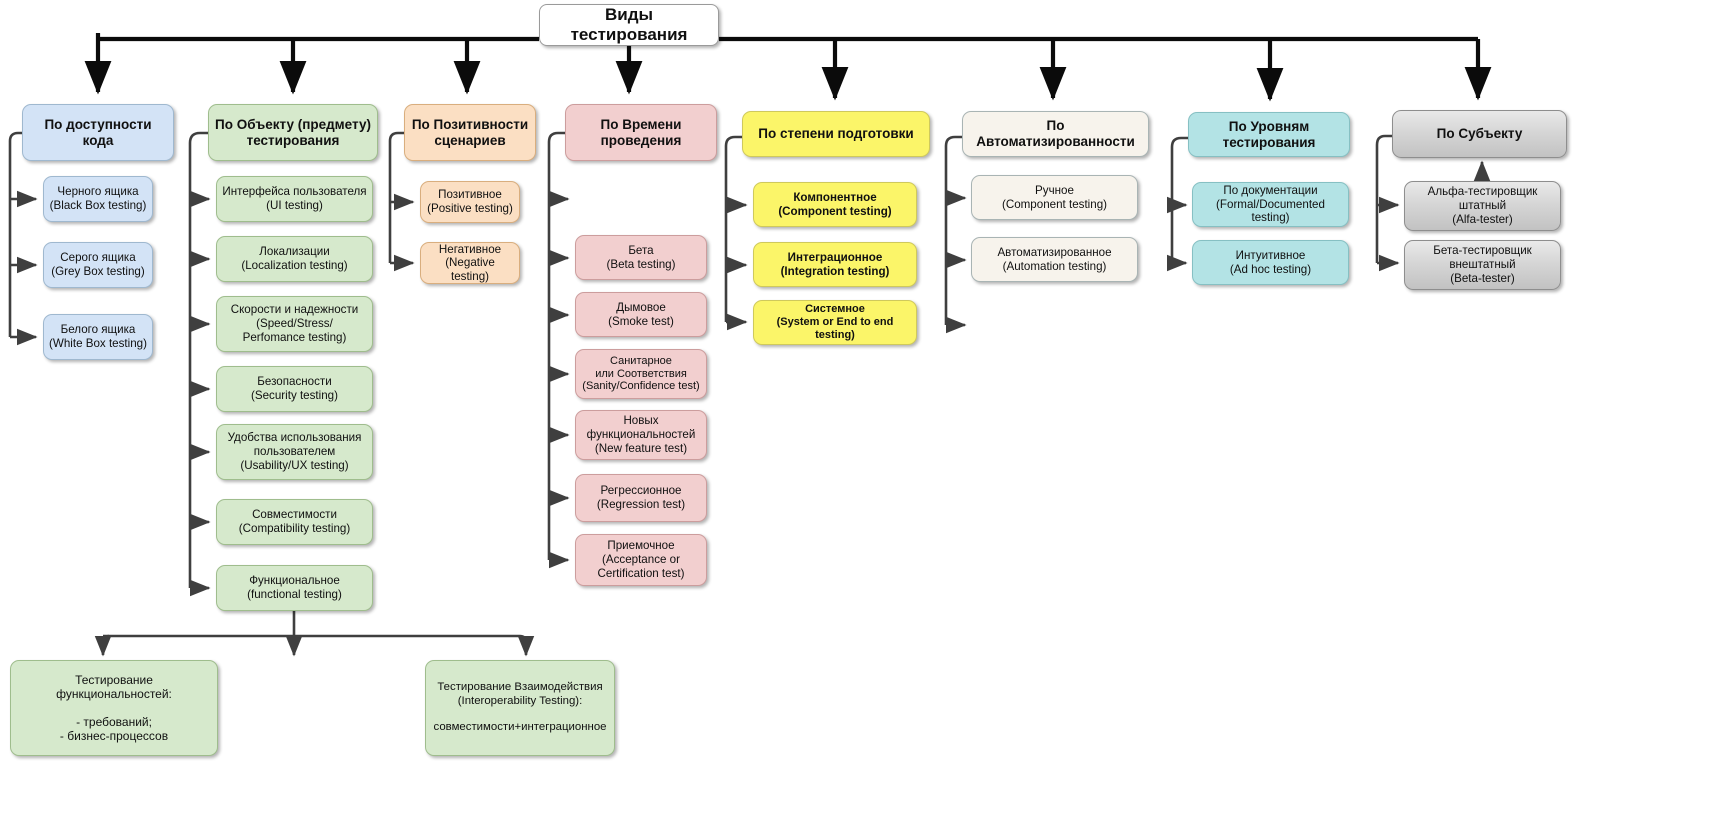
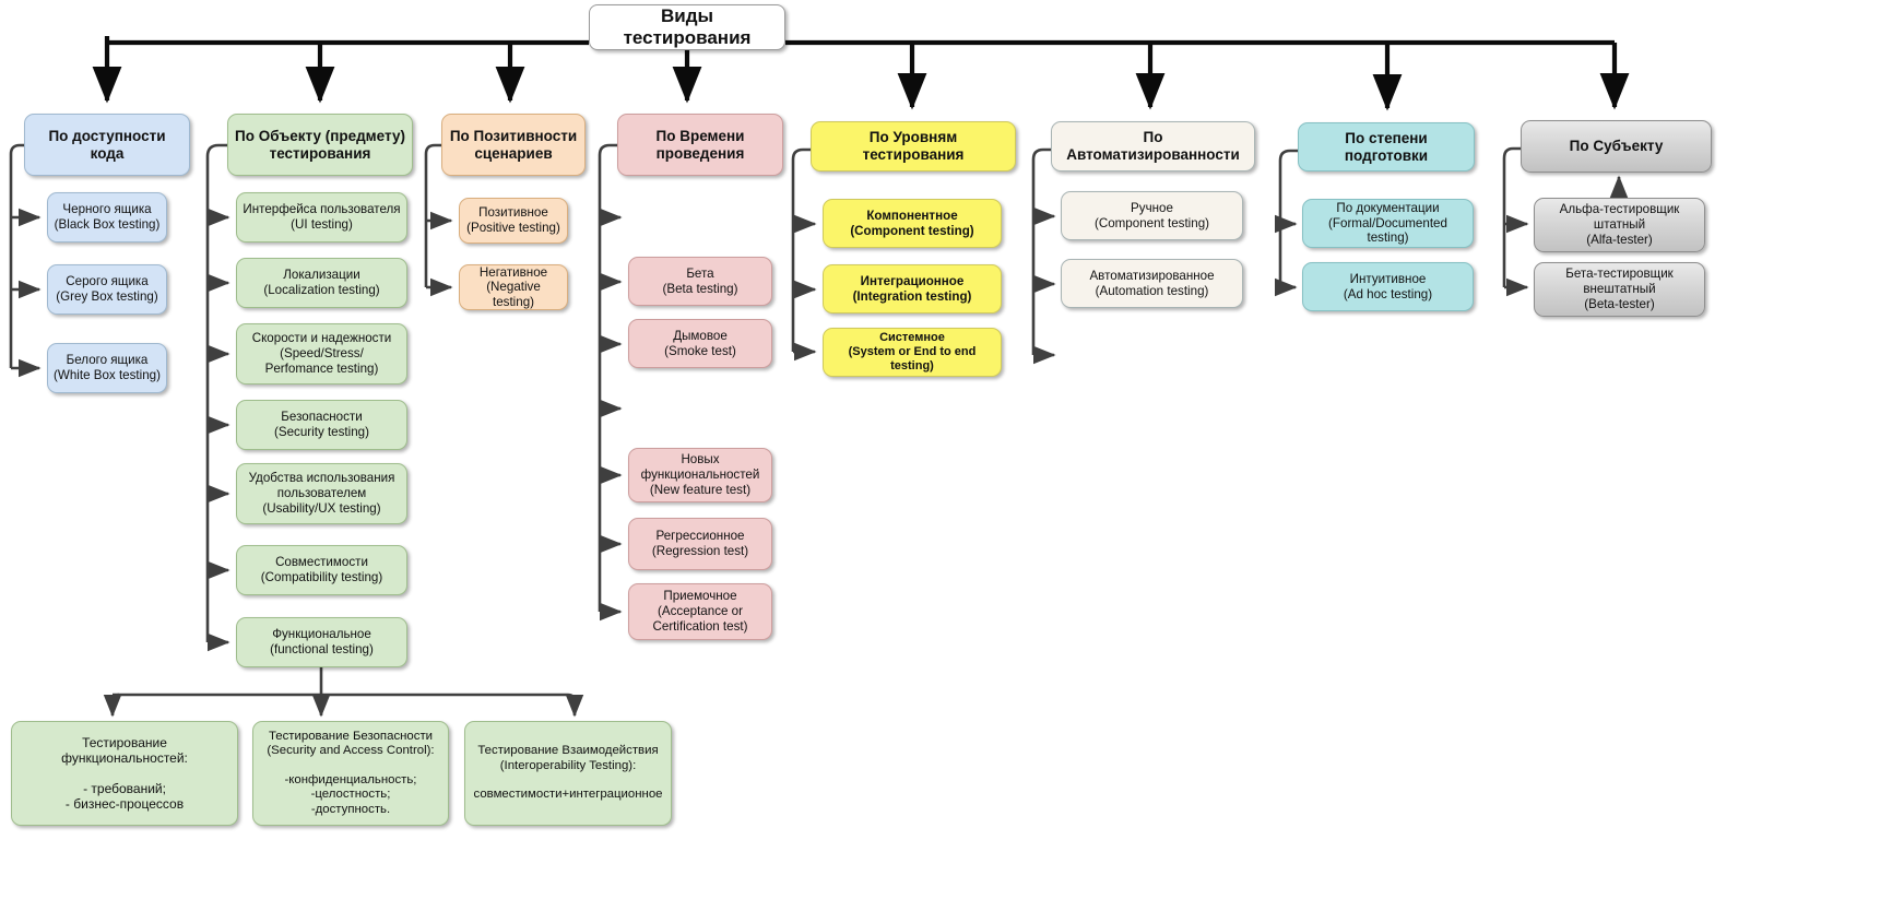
  Виды тестирования
  По доступности
  кода
  Черного ящика
  (Black Box testing)
  Серого ящика
  (Grey Box testing)
  Белого ящика
  (White Box testing)
  По Объекту (предмету)
  тестирования
  Интерфейса пользователя
  (UI testing)
  Локализации
  (Localization testing)
  Скорости и надежности
  (Speed/Stress/
  Perfomance testing)
  Безопасности
  (Security testing)
  Удобства использования
  пользователем
  (Usability/UX testing)
  Совместимости
  (Compatibility testing)
  Функциональное
  (functional testing)
  По Позитивности
  сценариев
  Позитивное
  (Positive testing)
  Негативное
  (Negative testing)
  По Времени
  проведения
  Бета
  (Beta testing)
  Дымовое
  (Smoke test)
- Санитарное
- или Соответствия
- (Sanity/Confidence test)
  Новых
  функциональностей
  (New feature test)
  Регрессионное
  (Regression test)
  Приемочное
  (Acceptance or
  Certification test)
- По степени подготовки
+ По Уровням тестирования
  Компонентное
  (Component testing)
  Интеграционное
  (Integration testing)
  Системное
  (System or End to end testing)
  По Автоматизированности
  Ручное
  (Component testing)
  Автоматизированное
  (Automation testing)
- По Уровням тестирования
+ По степени подготовки
  По документации
  (Formal/Documented testing)
  Интуитивное
  (Ad hoc testing)
  По Субъекту
  Альфа-тестировщик
  штатный
  (Alfa-tester)
  Бета-тестировщик
  внештатный
  (Beta-tester)
  Тестирование функциональностей:
  - требований;
  - бизнес-процессов
+ Тестирование Безопасности
+ (Security and Access Control):
+ -конфиденциальность;
+ -целостность;
+ -доступность.
  Тестирование Взаимодействия
  (Interoperability Testing):
  совместимости+интеграционное
